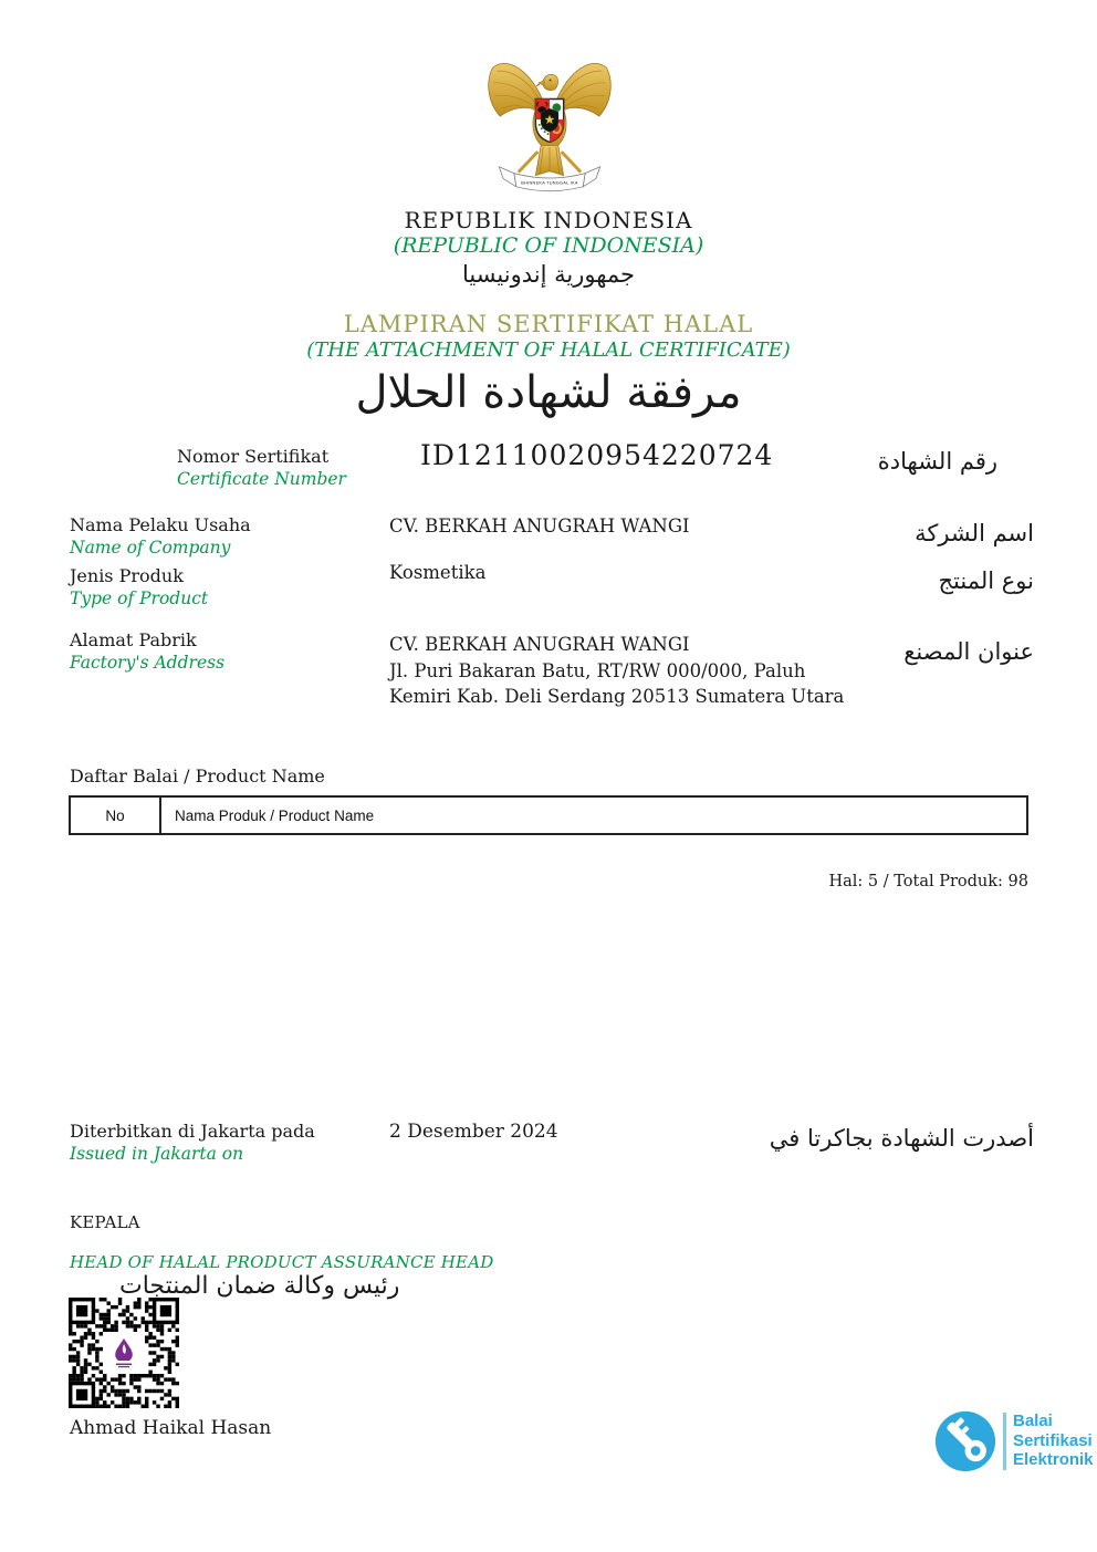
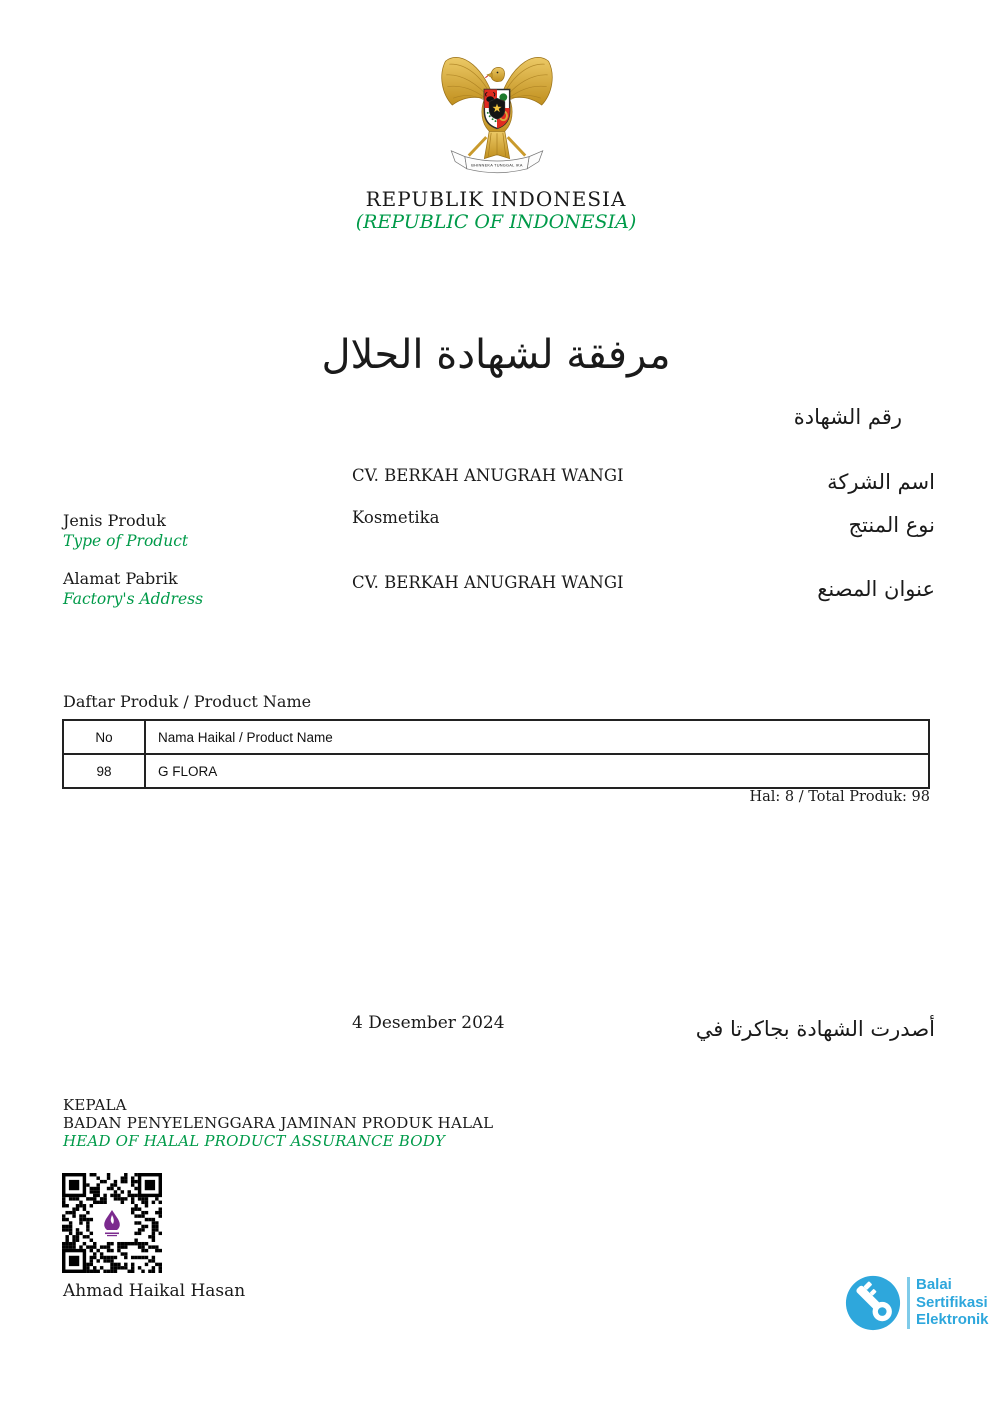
  REPUBLIK INDONESIA
  (REPUBLIC OF INDONESIA)
- جمهورية إندونيسيا
- LAMPIRAN SERTIFIKAT HALAL
- (THE ATTACHMENT OF HALAL CERTIFICATE)
  مرفقة لشهادة الحلال
- Nomor Sertifikat
- Certificate Number
- ID12110020954220724
  رقم الشهادة
- Nama Pelaku Usaha
- Name of Company
  CV. BERKAH ANUGRAH WANGI
  اسم الشركة
  Jenis Produk
  Type of Product
  Kosmetika
  نوع المنتج
  Alamat Pabrik
  Factory's Address
  CV. BERKAH ANUGRAH WANGI
- Jl. Puri Bakaran Batu, RT/RW 000/000, Paluh
- Kemiri Kab. Deli Serdang 20513 Sumatera Utara
  عنوان المصنع
- Daftar Balai / Product Name
+ Daftar Produk / Product Name
- No	Nama Produk / Product Name
+ No	Nama Haikal / Product Name
+ 98	G FLORA
- Hal: 5 / Total Produk: 98
+ Hal: 8 / Total Produk: 98
- Diterbitkan di Jakarta pada
- Issued in Jakarta on
- 2 Desember 2024
+ 4 Desember 2024
  أصدرت الشهادة بجاكرتا في
  KEPALA
+ BADAN PENYELENGGARA JAMINAN PRODUK HALAL
- HEAD OF HALAL PRODUCT ASSURANCE HEAD
+ HEAD OF HALAL PRODUCT ASSURANCE BODY
- رئيس وكالة ضمان المنتجات
  Ahmad Haikal Hasan
  Balai
  Sertifikasi
  Elektronik
